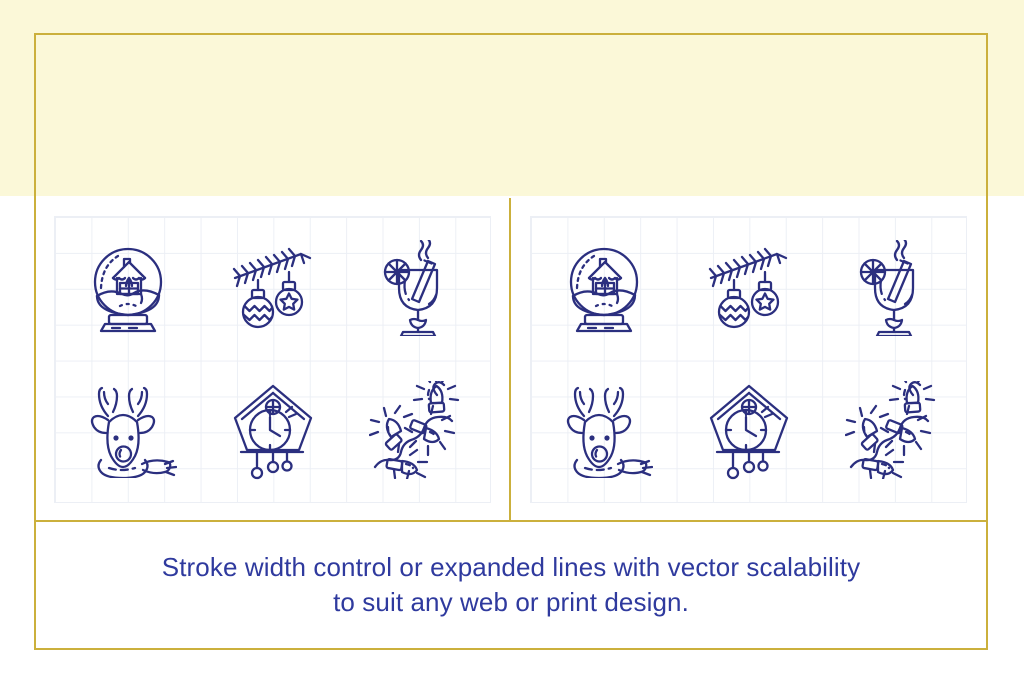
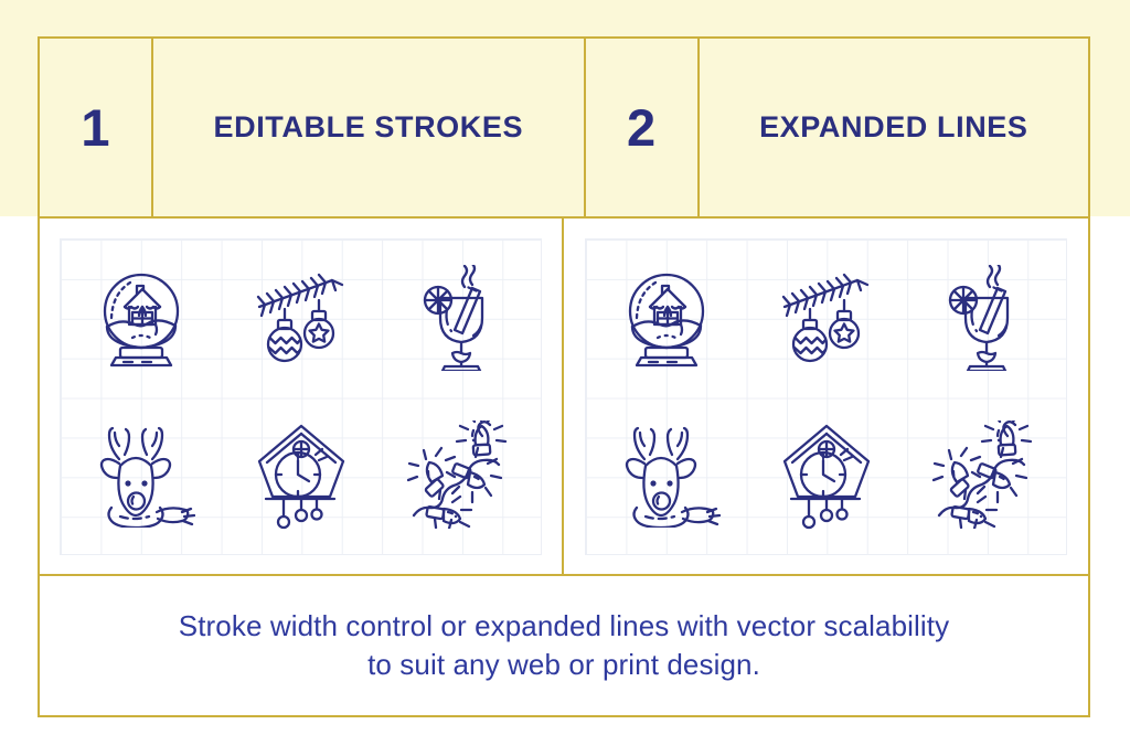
+ 1
+ EDITABLE STROKES
+ 2
+ EXPANDED LINES
  Stroke width control or expanded lines with vector scalability
  to suit any web or print design.
